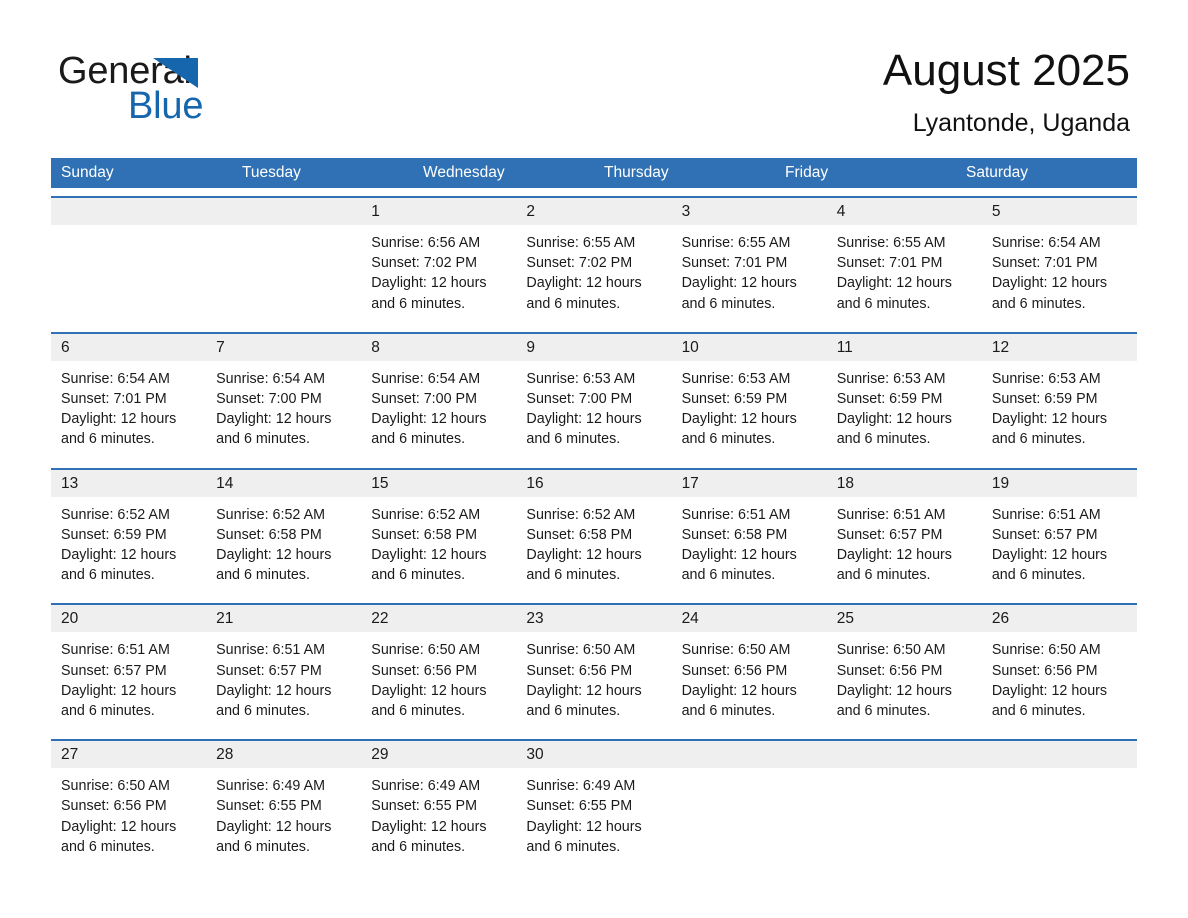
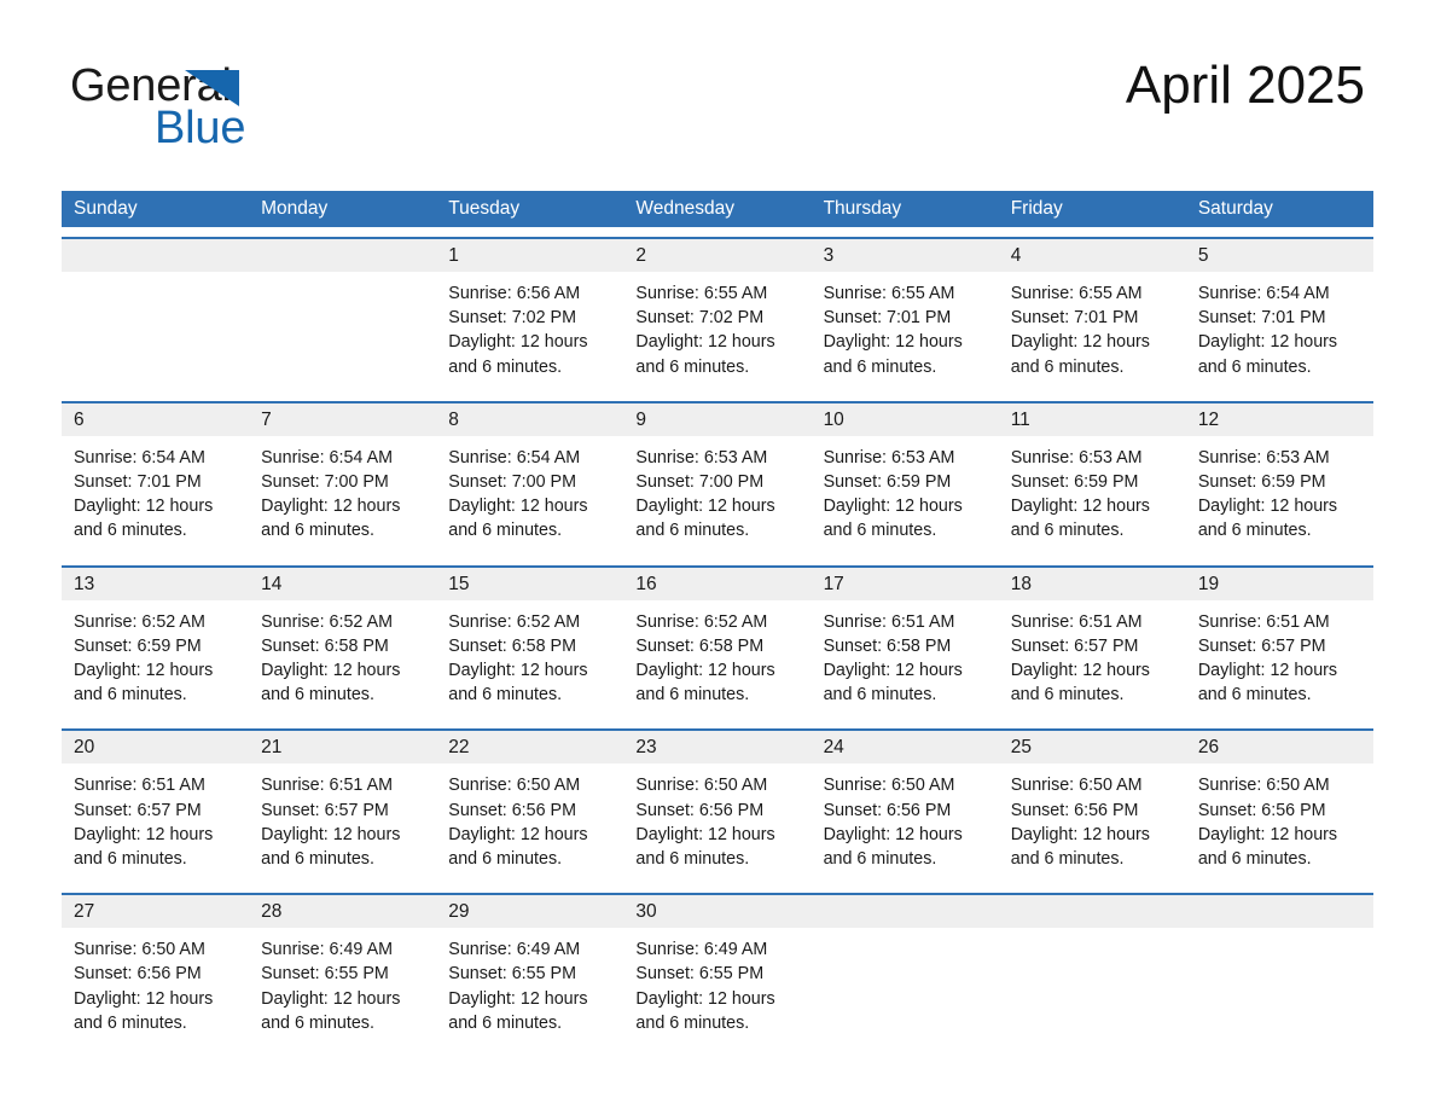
  General
  Blue
- August 2025
+ April 2025
- Lyantonde, Uganda
  Sunday
+ Monday
  Tuesday
  Wednesday
  Thursday
  Friday
  Saturday
  1
  2
  3
  4
  5
  Sunrise: 6:56 AM
  Sunset: 7:02 PM
  Daylight: 12 hours
  and 6 minutes.
  Sunrise: 6:55 AM
  Sunset: 7:02 PM
  Daylight: 12 hours
  and 6 minutes.
  Sunrise: 6:55 AM
  Sunset: 7:01 PM
  Daylight: 12 hours
  and 6 minutes.
  Sunrise: 6:55 AM
  Sunset: 7:01 PM
  Daylight: 12 hours
  and 6 minutes.
  Sunrise: 6:54 AM
  Sunset: 7:01 PM
  Daylight: 12 hours
  and 6 minutes.
  6
  7
  8
  9
  10
  11
  12
  Sunrise: 6:54 AM
  Sunset: 7:01 PM
  Daylight: 12 hours
  and 6 minutes.
  Sunrise: 6:54 AM
  Sunset: 7:00 PM
  Daylight: 12 hours
  and 6 minutes.
  Sunrise: 6:54 AM
  Sunset: 7:00 PM
  Daylight: 12 hours
  and 6 minutes.
  Sunrise: 6:53 AM
  Sunset: 7:00 PM
  Daylight: 12 hours
  and 6 minutes.
  Sunrise: 6:53 AM
  Sunset: 6:59 PM
  Daylight: 12 hours
  and 6 minutes.
  Sunrise: 6:53 AM
  Sunset: 6:59 PM
  Daylight: 12 hours
  and 6 minutes.
  Sunrise: 6:53 AM
  Sunset: 6:59 PM
  Daylight: 12 hours
  and 6 minutes.
  13
  14
  15
  16
  17
  18
  19
  Sunrise: 6:52 AM
  Sunset: 6:59 PM
  Daylight: 12 hours
  and 6 minutes.
  Sunrise: 6:52 AM
  Sunset: 6:58 PM
  Daylight: 12 hours
  and 6 minutes.
  Sunrise: 6:52 AM
  Sunset: 6:58 PM
  Daylight: 12 hours
  and 6 minutes.
  Sunrise: 6:52 AM
  Sunset: 6:58 PM
  Daylight: 12 hours
  and 6 minutes.
  Sunrise: 6:51 AM
  Sunset: 6:58 PM
  Daylight: 12 hours
  and 6 minutes.
  Sunrise: 6:51 AM
  Sunset: 6:57 PM
  Daylight: 12 hours
  and 6 minutes.
  Sunrise: 6:51 AM
  Sunset: 6:57 PM
  Daylight: 12 hours
  and 6 minutes.
  20
  21
  22
  23
  24
  25
  26
  Sunrise: 6:51 AM
  Sunset: 6:57 PM
  Daylight: 12 hours
  and 6 minutes.
  Sunrise: 6:51 AM
  Sunset: 6:57 PM
  Daylight: 12 hours
  and 6 minutes.
  Sunrise: 6:50 AM
  Sunset: 6:56 PM
  Daylight: 12 hours
  and 6 minutes.
  Sunrise: 6:50 AM
  Sunset: 6:56 PM
  Daylight: 12 hours
  and 6 minutes.
  Sunrise: 6:50 AM
  Sunset: 6:56 PM
  Daylight: 12 hours
  and 6 minutes.
  Sunrise: 6:50 AM
  Sunset: 6:56 PM
  Daylight: 12 hours
  and 6 minutes.
  Sunrise: 6:50 AM
  Sunset: 6:56 PM
  Daylight: 12 hours
  and 6 minutes.
  27
  28
  29
  30
  Sunrise: 6:50 AM
  Sunset: 6:56 PM
  Daylight: 12 hours
  and 6 minutes.
  Sunrise: 6:49 AM
  Sunset: 6:55 PM
  Daylight: 12 hours
  and 6 minutes.
  Sunrise: 6:49 AM
  Sunset: 6:55 PM
  Daylight: 12 hours
  and 6 minutes.
  Sunrise: 6:49 AM
  Sunset: 6:55 PM
  Daylight: 12 hours
  and 6 minutes.
